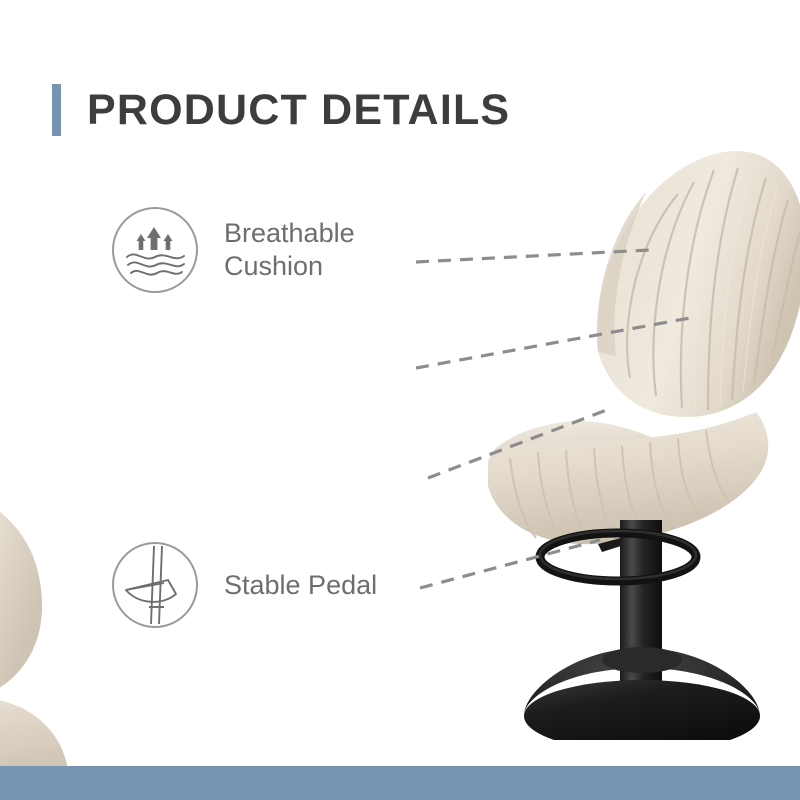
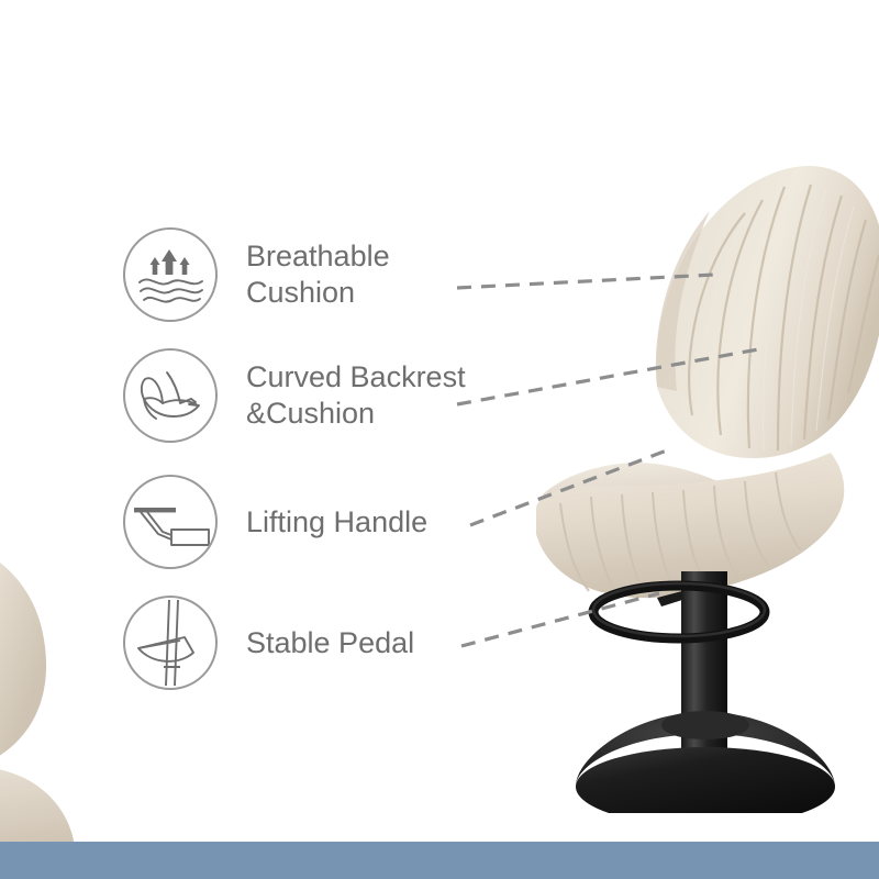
- PRODUCT DETAILS
  Breathable
  Cushion
+ Curved Backrest
+ &Cushion
+ Lifting Handle
  Stable Pedal
